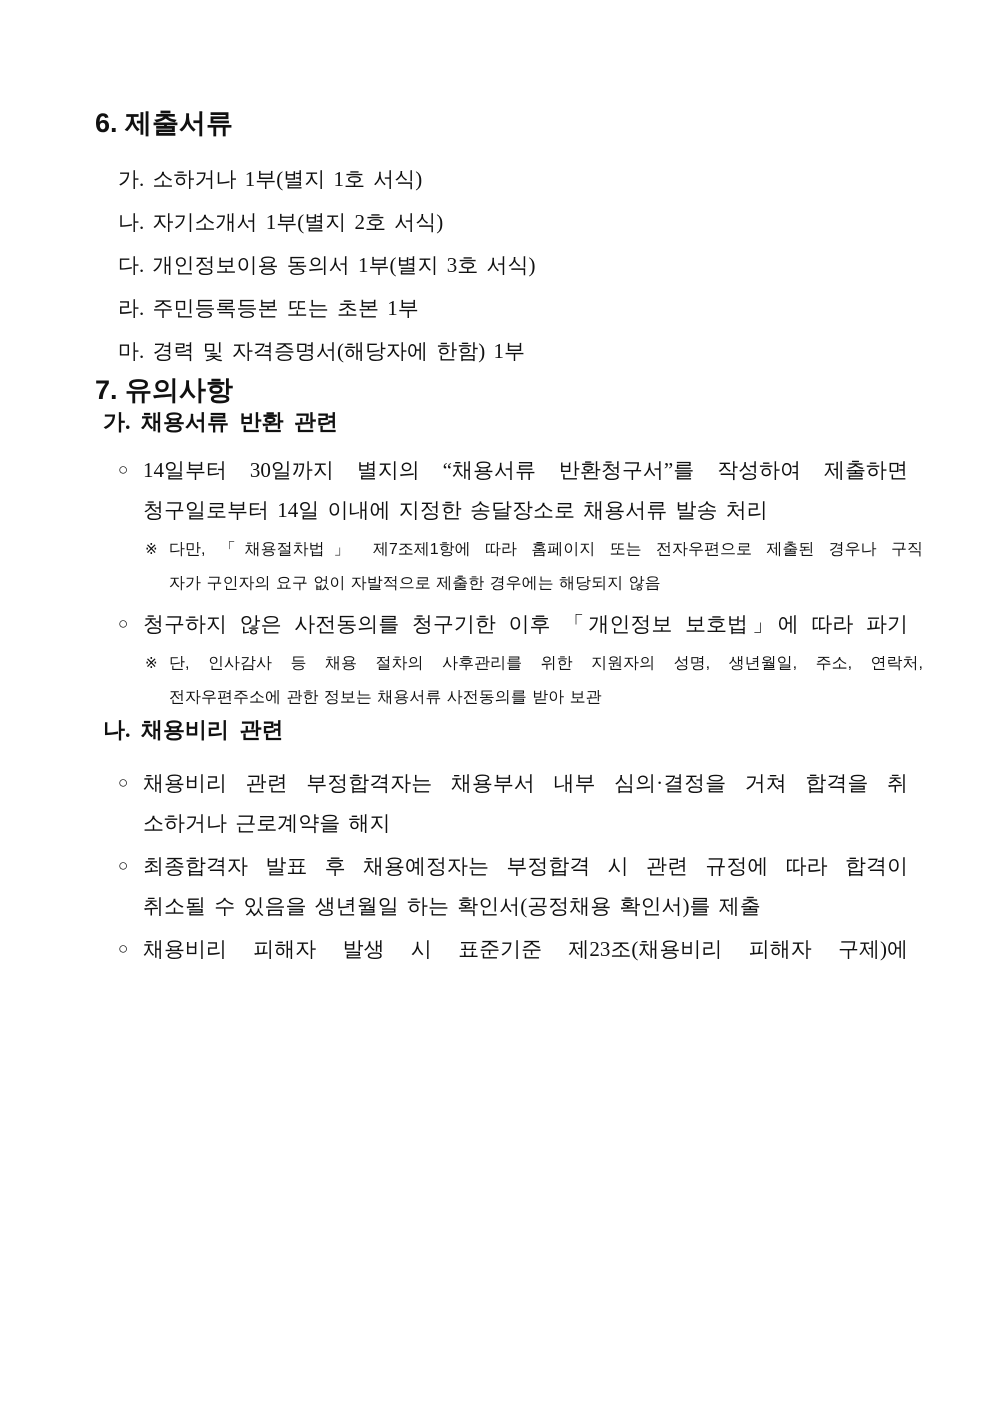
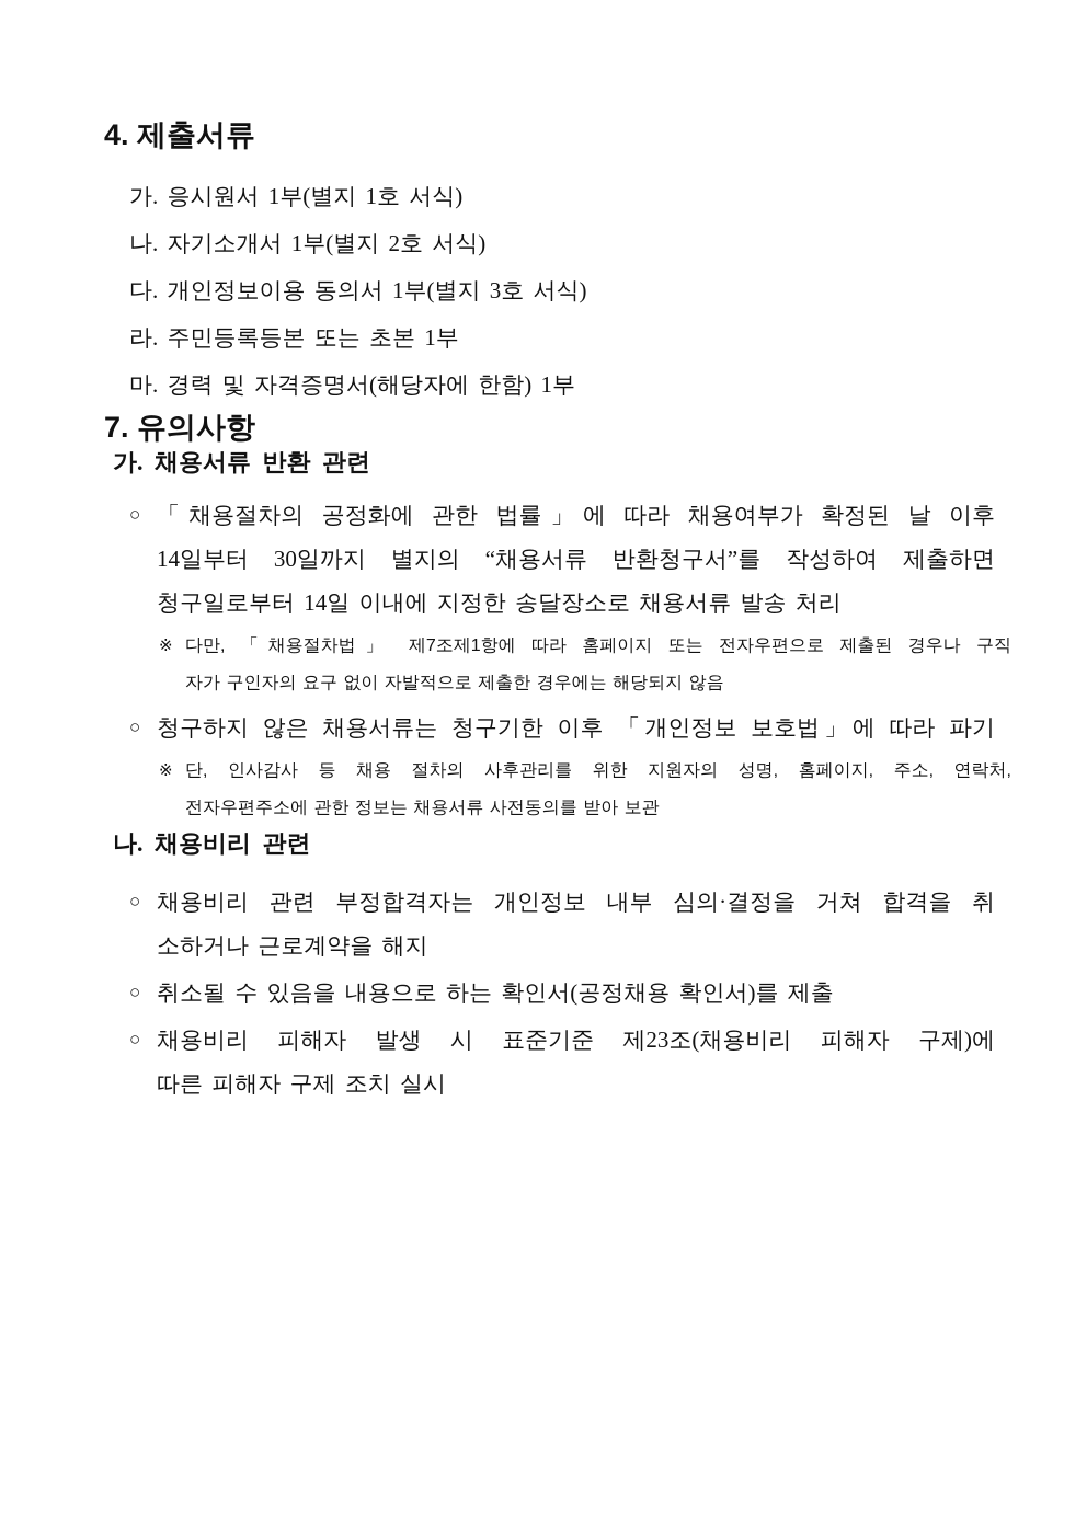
- 6. 제출서류
+ 4. 제출서류
- 가. 소하거나 1부(별지 1호 서식)
+ 가. 응시원서 1부(별지 1호 서식)
  나. 자기소개서 1부(별지 2호 서식)
  다. 개인정보이용 동의서 1부(별지 3호 서식)
  라. 주민등록등본 또는 초본 1부
  마. 경력 및 자격증명서(해당자에 한함) 1부
  7. 유의사항
  가. 채용서류 반환 관련
  ○
+ 「채용절차의 공정화에 관한 법률」에 따라 채용여부가 확정된 날 이후
  14일부터 30일까지 별지의 “채용서류 반환청구서”를 작성하여 제출하면
  청구일로부터 14일 이내에 지정한 송달장소로 채용서류 발송 처리
  ※
  다만, 「채용절차법」 제7조제1항에 따라 홈페이지 또는 전자우편으로 제출된 경우나 구직
  자가 구인자의 요구 없이 자발적으로 제출한 경우에는 해당되지 않음
  ○
- 청구하지 않은 사전동의를 청구기한 이후 「개인정보 보호법」에 따라 파기
+ 청구하지 않은 채용서류는 청구기한 이후 「개인정보 보호법」에 따라 파기
  ※
- 단, 인사감사 등 채용 절차의 사후관리를 위한 지원자의 성명, 생년월일, 주소, 연락처,
+ 단, 인사감사 등 채용 절차의 사후관리를 위한 지원자의 성명, 홈페이지, 주소, 연락처,
  전자우편주소에 관한 정보는 채용서류 사전동의를 받아 보관
  나. 채용비리 관련
  ○
- 채용비리 관련 부정합격자는 채용부서 내부 심의·결정을 거쳐 합격을 취
+ 채용비리 관련 부정합격자는 개인정보 내부 심의·결정을 거쳐 합격을 취
  소하거나 근로계약을 해지
  ○
- 최종합격자 발표 후 채용예정자는 부정합격 시 관련 규정에 따라 합격이
- 취소될 수 있음을 생년월일 하는 확인서(공정채용 확인서)를 제출
+ 취소될 수 있음을 내용으로 하는 확인서(공정채용 확인서)를 제출
  ○
  채용비리 피해자 발생 시 표준기준 제23조(채용비리 피해자 구제)에
+ 따른 피해자 구제 조치 실시
